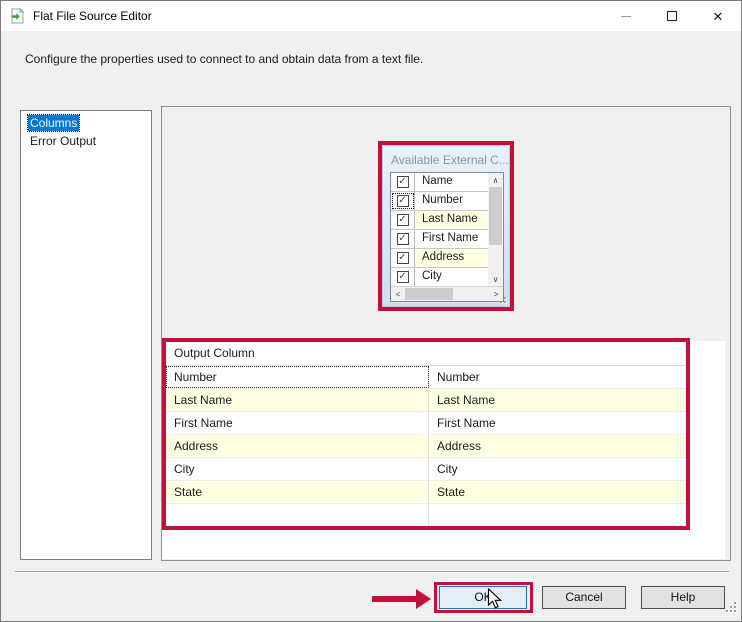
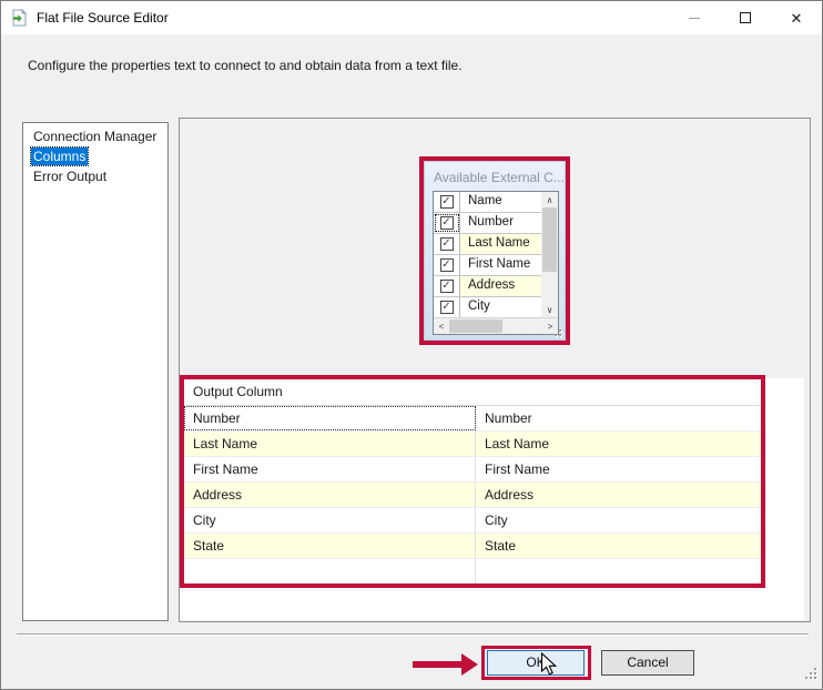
  Flat File Source Editor
  ✕
- Configure the properties used to connect to and obtain data from a text file.
+ Configure the properties text to connect to and obtain data from a text file.
+ Connection Manager
  Columns
  Error Output
  Available External C...
  ✓
  Name
  ✓
  Number
  ✓
  Last Name
  ✓
  First Name
  ✓
  Address
  ✓
  City
  ∧
  ∨
  <
  >
  Output Column
  Number
  Number
  Last Name
  Last Name
  First Name
  First Name
  Address
  Address
  City
  City
  State
  State
  OK
  Cancel
- Help
